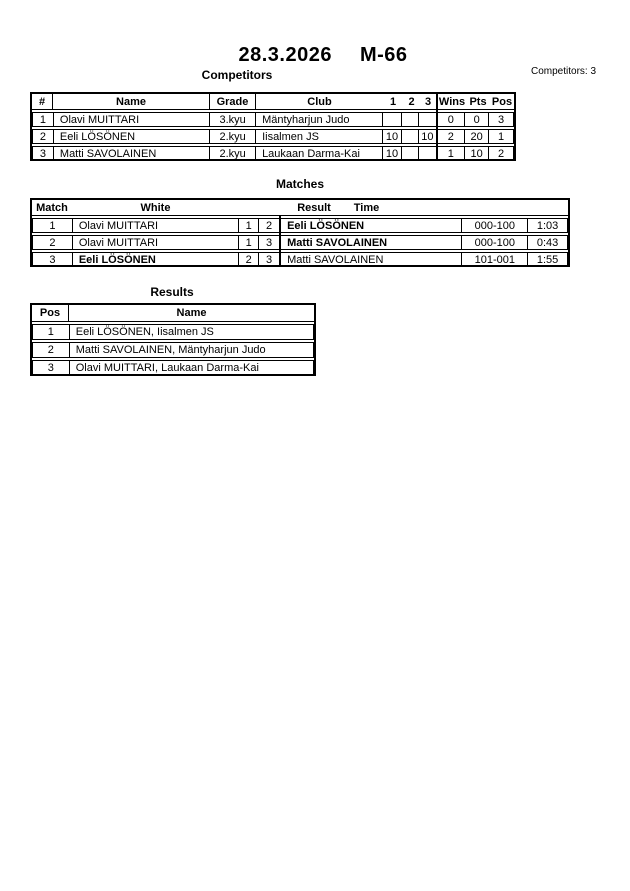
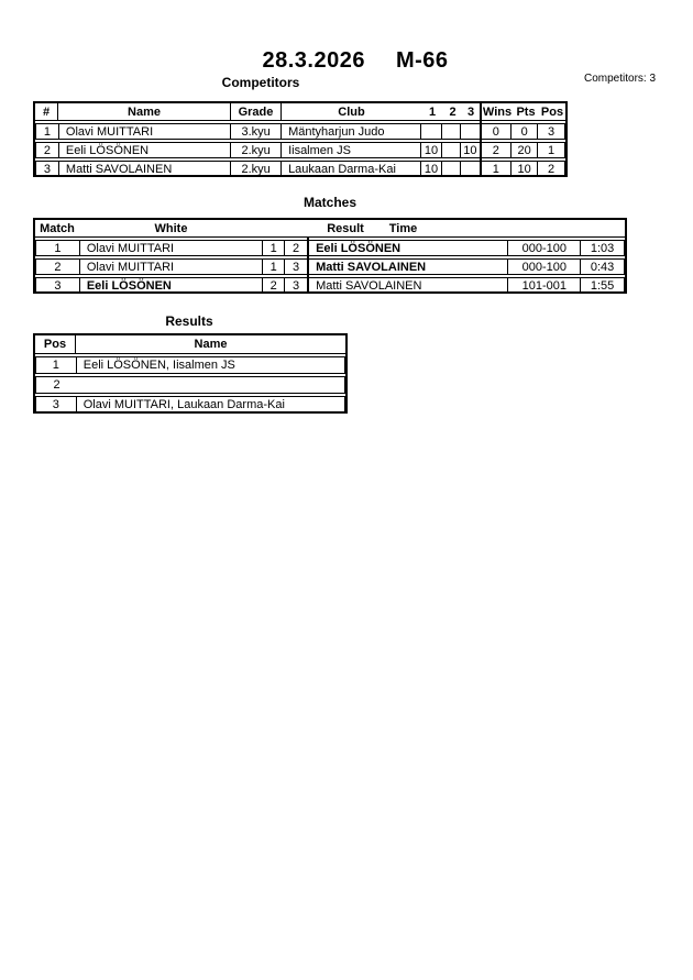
  28.3.2026 M-66
  Competitors: 3
  Competitors
  #
  Name
  Grade
  Club
  1
  2
  3
  Wins
  Pts
  Pos
  1
  Olavi MUITTARI
  3.kyu
  Mäntyharjun Judo
  0
  0
  3
  2
  Eeli LÖSÖNEN
  2.kyu
  Iisalmen JS
  10
  10
  2
  20
  1
  3
  Matti SAVOLAINEN
  2.kyu
  Laukaan Darma-Kai
  10
  1
  10
  2
  Matches
  Match
  White
  Result
  Time
  1
  Olavi MUITTARI
  1
  2
  Eeli LÖSÖNEN
  000-100
  1:03
  2
  Olavi MUITTARI
  1
  3
  Matti SAVOLAINEN
  000-100
  0:43
  3
  Eeli LÖSÖNEN
  2
  3
  Matti SAVOLAINEN
  101-001
  1:55
  Results
  Pos
  Name
  1
  Eeli LÖSÖNEN, Iisalmen JS
  2
- Matti SAVOLAINEN, Mäntyharjun Judo
  3
  Olavi MUITTARI, Laukaan Darma-Kai
